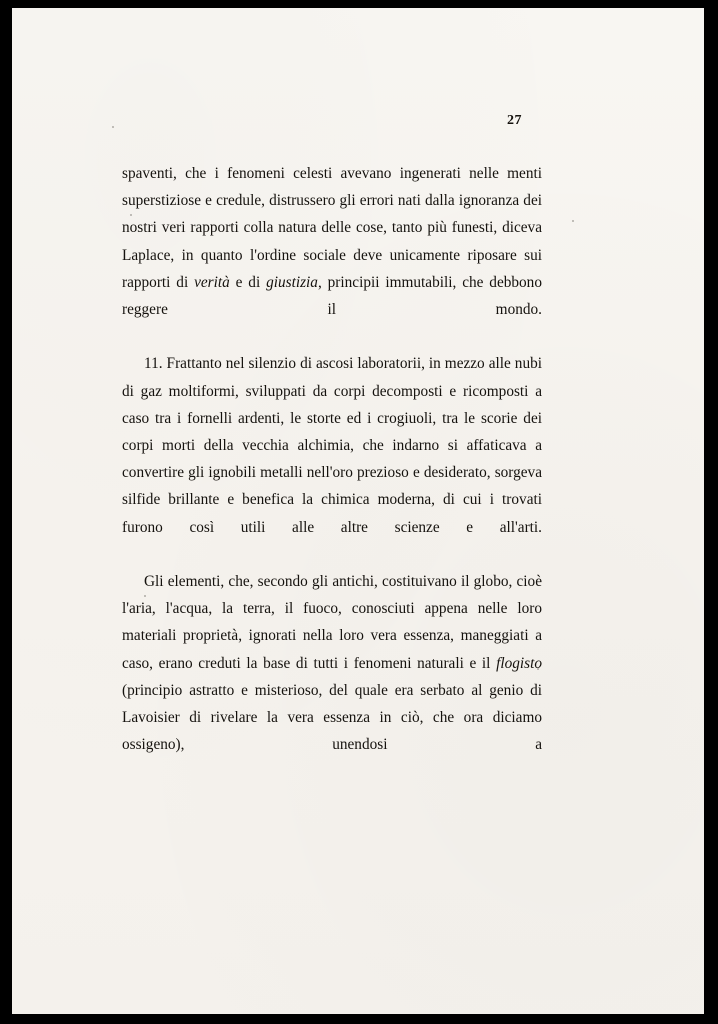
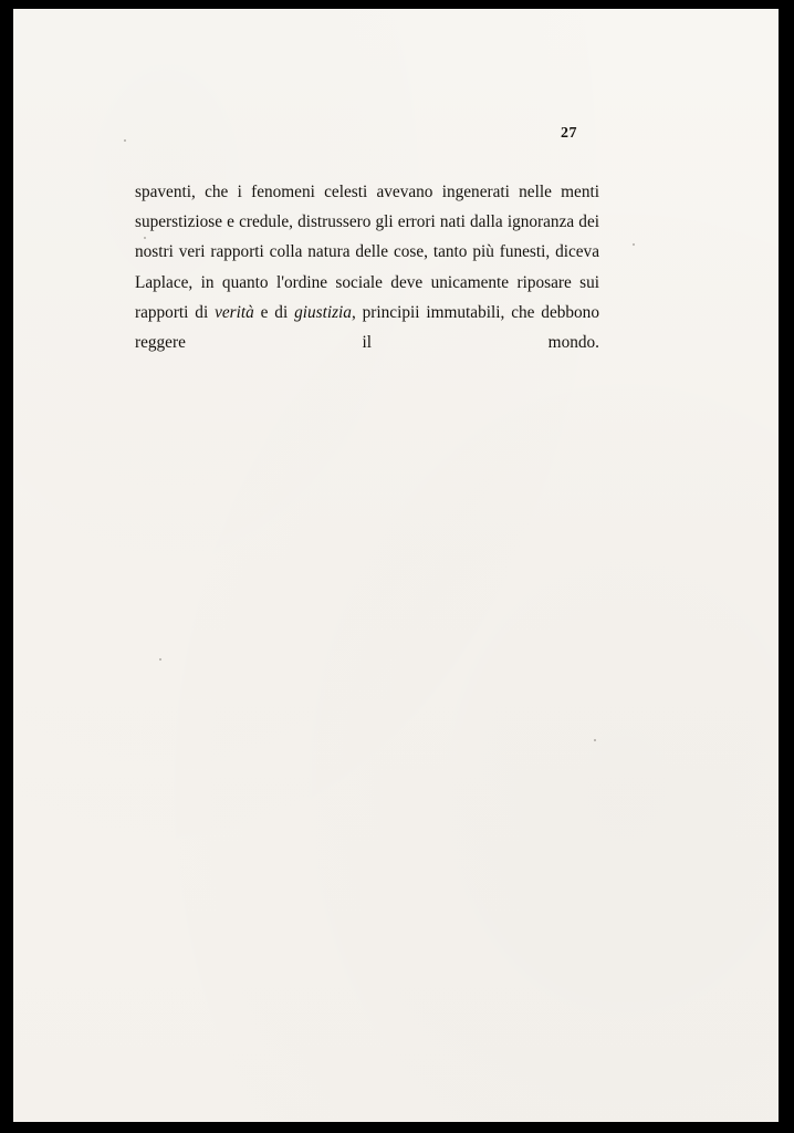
  27
  spaventi, che i fenomeni celesti avevano ingenerati nelle menti superstiziose e credule, distrussero gli errori nati dalla ignoranza dei nostri veri rapporti colla natura delle cose, tanto più funesti, diceva Laplace, in quanto l'ordine sociale deve unicamente riposare sui rapporti di verità e di giustizia, principii immutabili, che debbono reggere il mondo.
- 11. Frattanto nel silenzio di ascosi laboratorii, in mezzo alle nubi di gaz moltiformi, sviluppati da corpi decomposti e ricomposti a caso tra i fornelli ardenti, le storte ed i crogiuoli, tra le scorie dei corpi morti della vecchia alchimia, che indarno si affaticava a convertire gli ignobili metalli nell'oro prezioso e desiderato, sorgeva silfide brillante e benefica la chimica moderna, di cui i trovati furono così utili alle altre scienze e all'arti.
- Gli elementi, che, secondo gli antichi, costituivano il globo, cioè l'aria, l'acqua, la terra, il fuoco, conosciuti appena nelle loro materiali proprietà, ignorati nella loro vera essenza, maneggiati a caso, erano creduti la base di tutti i fenomeni naturali e il flogisto (principio astratto e misterioso, del quale era serbato al genio di Lavoisier di rivelare la vera essenza in ciò, che ora diciamo ossigeno), unendosi a
